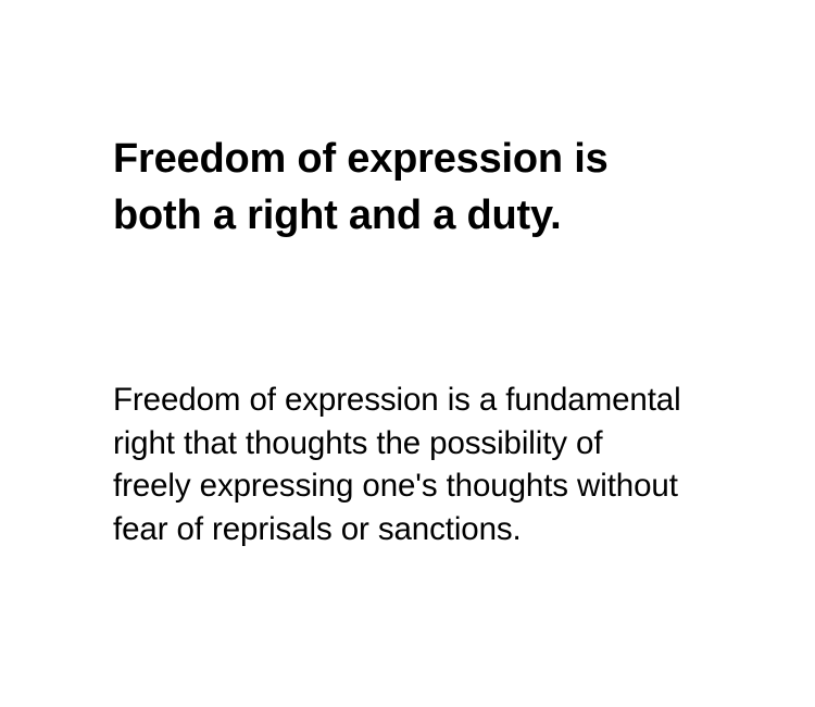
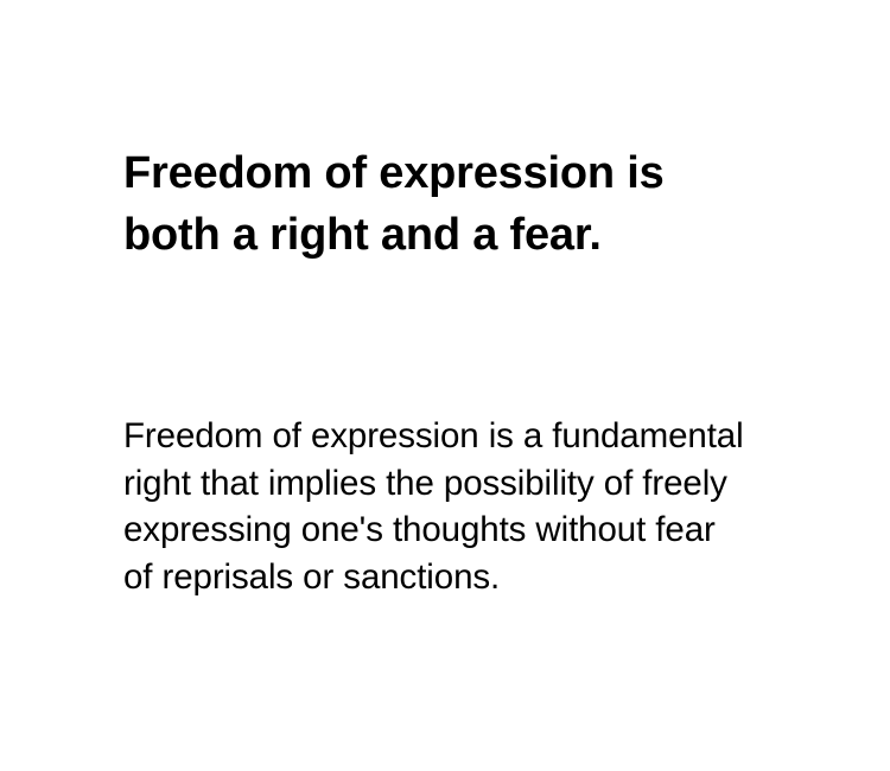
- Freedom of expression is both a right and a duty.
+ Freedom of expression is both a right and a fear.
- Freedom of expression is a fundamental right that thoughts the possibility of freely expressing one's thoughts without fear of reprisals or sanctions.
+ Freedom of expression is a fundamental right that implies the possibility of freely expressing one's thoughts without fear of reprisals or sanctions.
